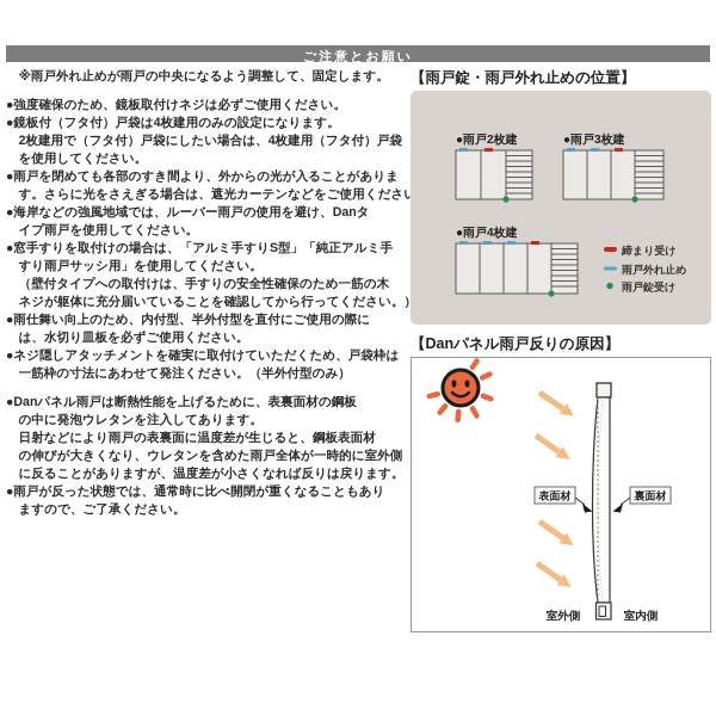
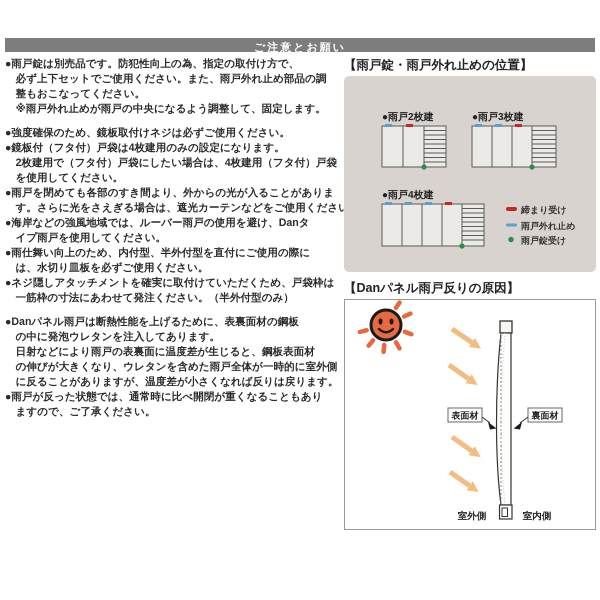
  ご注意とお願い
+ ●雨戸錠は別売品です。防犯性向上の為、指定の取付け方で、
+ 必ず上下セットでご使用ください。また、雨戸外れ止め部品の調
+ 整もおこなってください。
  ※雨戸外れ止めが雨戸の中央になるよう調整して、固定します。
  ●強度確保のため、鏡板取付けネジは必ずご使用ください。
  ●鏡板付（フタ付）戸袋は4枚建用のみの設定になります。
  2枚建用で（フタ付）戸袋にしたい場合は、4枚建用（フタ付）戸袋
  を使用してください。
  ●雨戸を閉めても各部のすき間より、外からの光が入ることがありま
  す。さらに光をさえぎる場合は、遮光カーテンなどをご使用ください
  ●海岸などの強風地域では、ルーバー雨戸の使用を避け、Danタ
  イプ雨戸を使用してください。
- ●窓手すりを取付けの場合は、「アルミ手すりS型」「純正アルミ手
- すり雨戸サッシ用」を使用してください。
- （壁付タイプへの取付けは、手すりの安全性確保のため一筋の木
- ネジが躯体に充分届いていることを確認してから行ってください。）
  ●雨仕舞い向上のため、内付型、半外付型を直付にご使用の際に
  は、水切り皿板を必ずご使用ください。
  ●ネジ隠しアタッチメントを確実に取付けていただくため、戸袋枠は
  一筋枠の寸法にあわせて発注ください。（半外付型のみ）
  ●Danパネル雨戸は断熱性能を上げるために、表裏面材の鋼板
  の中に発泡ウレタンを注入してあります。
  日射などにより雨戸の表裏面に温度差が生じると、鋼板表面材
  の伸びが大きくなり、ウレタンを含めた雨戸全体が一時的に室外側
  に反ることがありますが、温度差が小さくなれば反りは戻ります。
  ●雨戸が反った状態では、通常時に比べ開閉が重くなることもあり
  ますので、ご了承ください。
  【雨戸錠・雨戸外れ止めの位置】
  ●雨戸2枚建
  ●雨戸3枚建
  ●雨戸4枚建
  締まり受け
  雨戸外れ止め
  雨戸錠受け
  【Danパネル雨戸反りの原因】
  表面材
  裏面材
  室外側
  室内側
